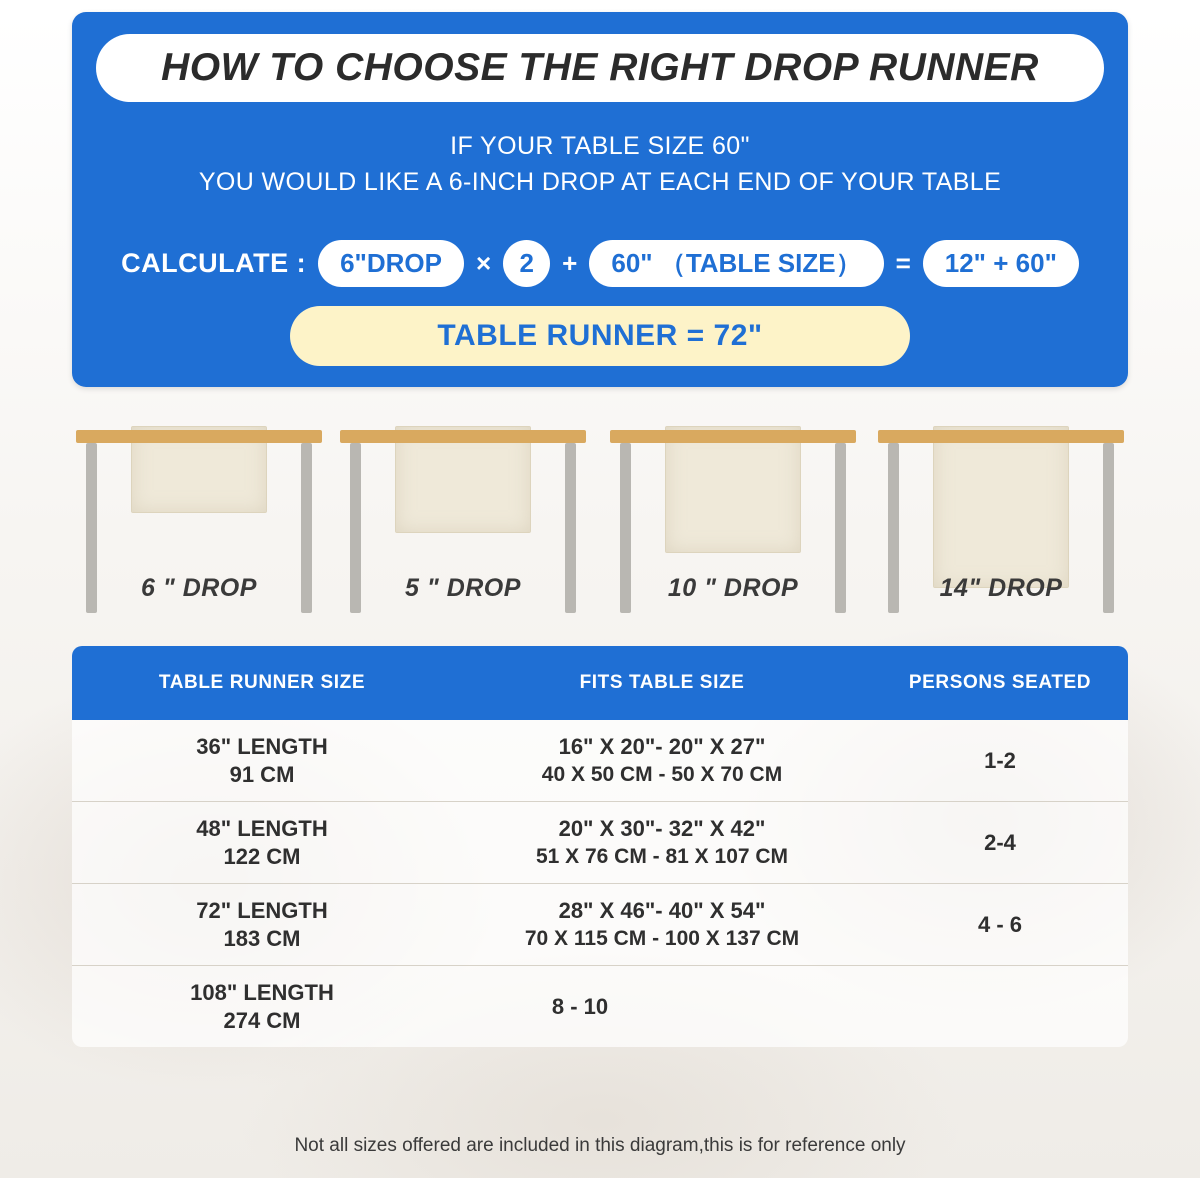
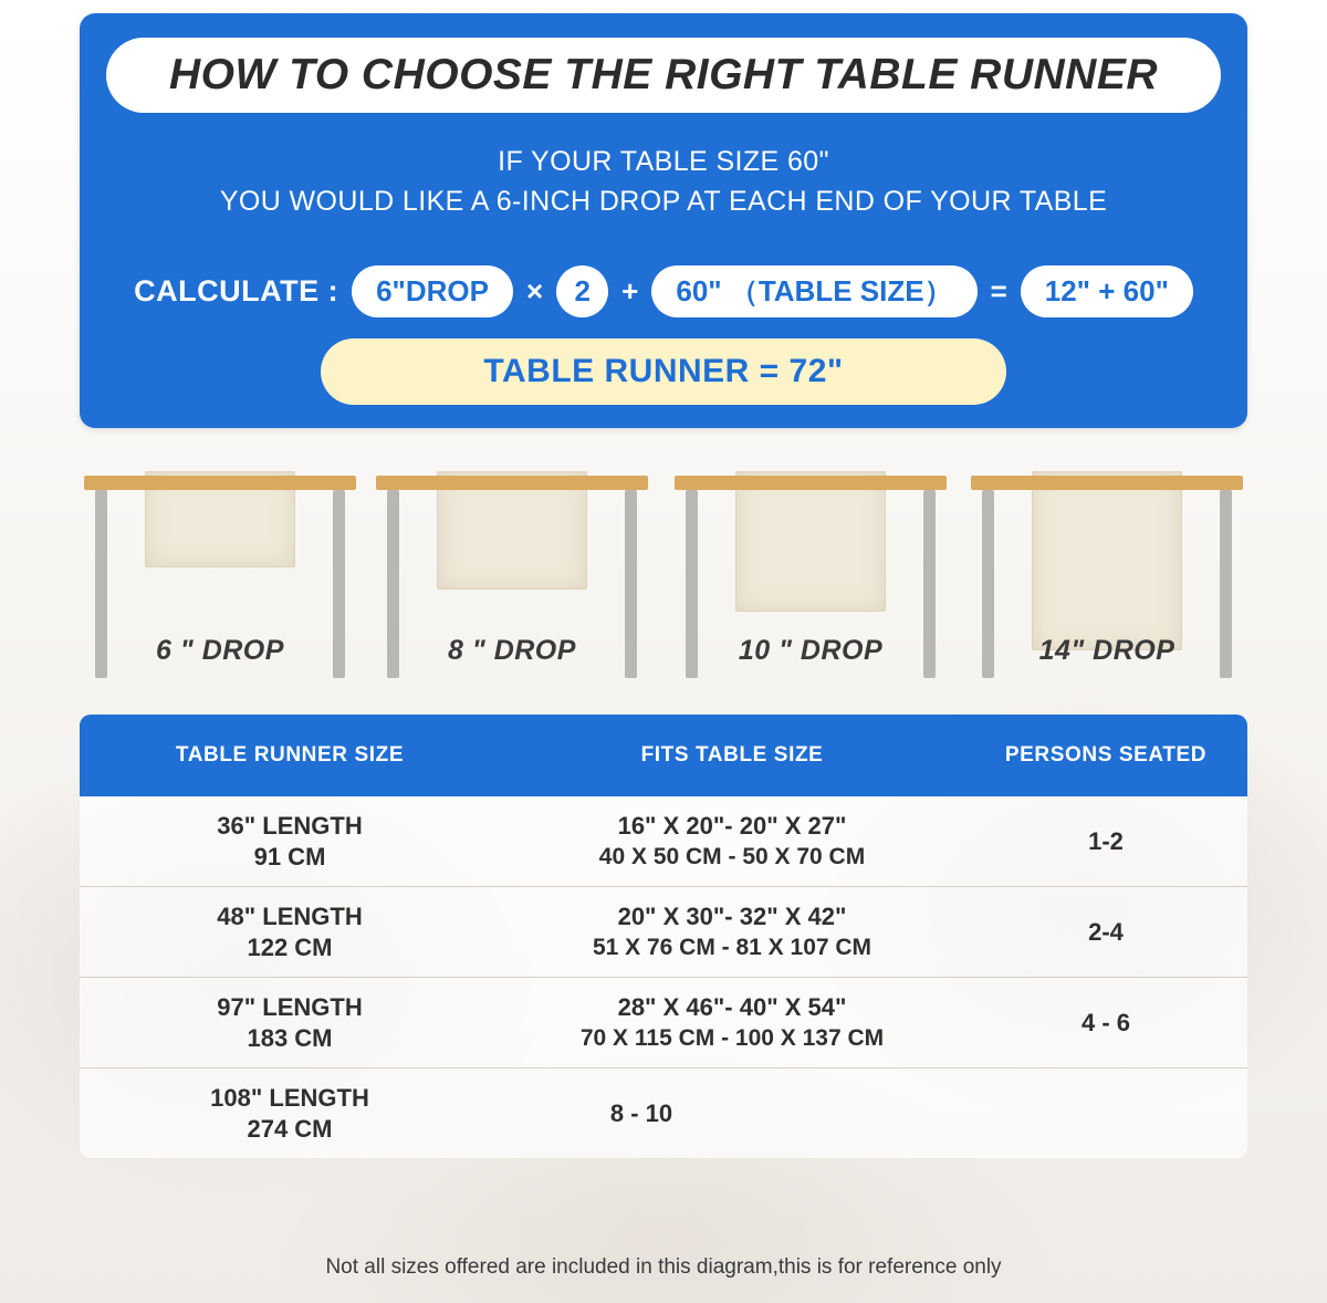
- HOW TO CHOOSE THE RIGHT DROP RUNNER
+ HOW TO CHOOSE THE RIGHT TABLE RUNNER
  IF YOUR TABLE SIZE 60"
  YOU WOULD LIKE A 6-INCH DROP AT EACH END OF YOUR TABLE
  CALCULATE :
  6"DROP
  ×
  2
  +
  60" （TABLE SIZE）
  =
  12" + 60"
  TABLE RUNNER = 72"
  6 " DROP
- 5 " DROP
+ 8 " DROP
  10 " DROP
  14" DROP
  TABLE RUNNER SIZE
  FITS TABLE SIZE
  PERSONS SEATED
  36" LENGTH
  91 CM
  16" X 20"- 20" X 27"
  40 X 50 CM - 50 X 70 CM
  1-2
  48" LENGTH
  122 CM
  20" X 30"- 32" X 42"
  51 X 76 CM - 81 X 107 CM
  2-4
- 72" LENGTH
+ 97" LENGTH
  183 CM
  28" X 46"- 40" X 54"
  70 X 115 CM - 100 X 137 CM
  4 - 6
  108" LENGTH
  274 CM
  8 - 10
  Not all sizes offered are included in this diagram,this is for reference only
